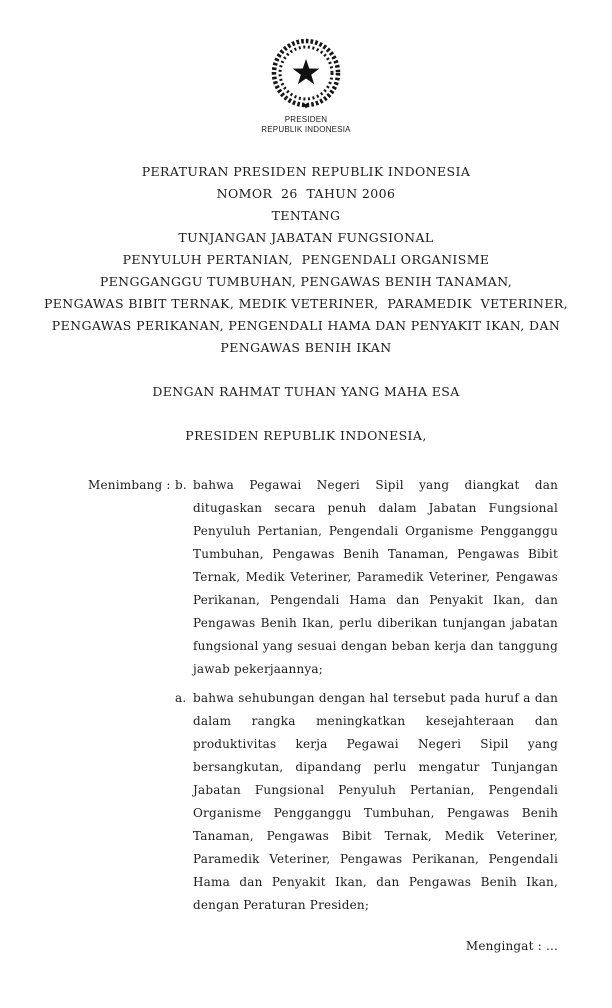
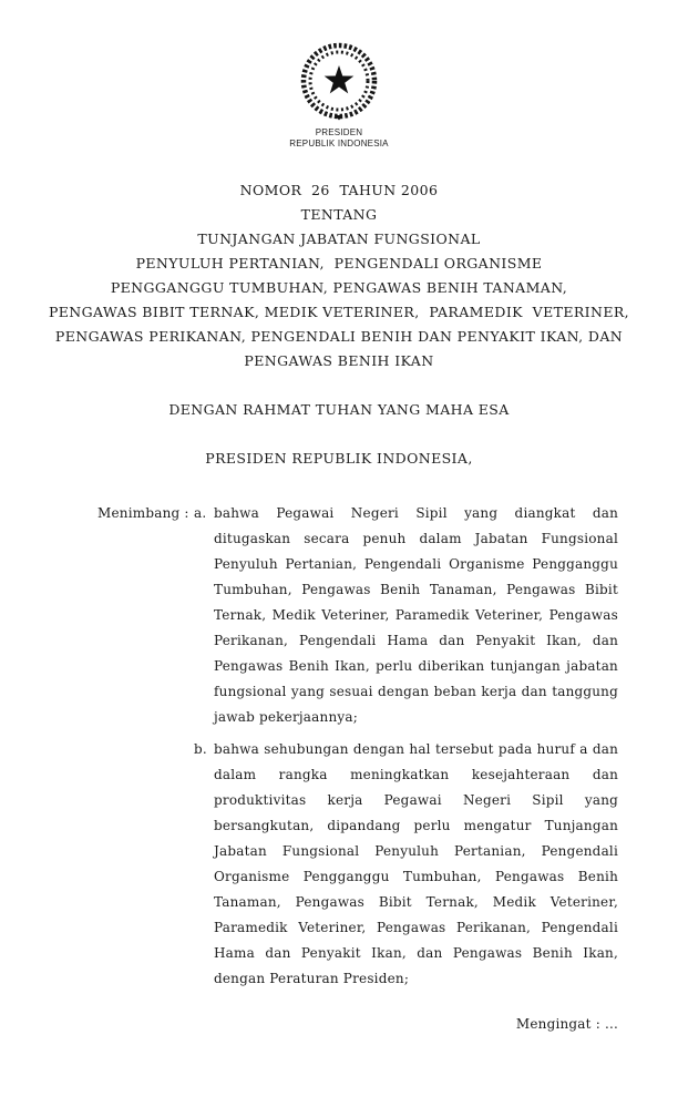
  PRESIDEN
  REPUBLIK INDONESIA
- PERATURAN PRESIDEN REPUBLIK INDONESIA
  NOMOR 26 TAHUN 2006
  TENTANG
  TUNJANGAN JABATAN FUNGSIONAL
  PENYULUH PERTANIAN, PENGENDALI ORGANISME
  PENGGANGGU TUMBUHAN, PENGAWAS BENIH TANAMAN,
  PENGAWAS BIBIT TERNAK, MEDIK VETERINER, PARAMEDIK VETERINER,
- PENGAWAS PERIKANAN, PENGENDALI HAMA DAN PENYAKIT IKAN, DAN
+ PENGAWAS PERIKANAN, PENGENDALI BENIH DAN PENYAKIT IKAN, DAN
  PENGAWAS BENIH IKAN
  DENGAN RAHMAT TUHAN YANG MAHA ESA
  PRESIDEN REPUBLIK INDONESIA,
  Menimbang :
- b.
+ a.
  bahwa Pegawai Negeri Sipil yang diangkat dan ditugaskan secara penuh dalam Jabatan Fungsional Penyuluh Pertanian, Pengendali Organisme Pengganggu Tumbuhan, Pengawas Benih Tanaman, Pengawas Bibit Ternak, Medik Veteriner, Paramedik Veteriner, Pengawas Perikanan, Pengendali Hama dan Penyakit Ikan, dan Pengawas Benih Ikan, perlu diberikan tunjangan jabatan fungsional yang sesuai dengan beban kerja dan tanggung jawab pekerjaannya;
- a.
+ b.
  bahwa sehubungan dengan hal tersebut pada huruf a dan dalam rangka meningkatkan kesejahteraan dan produktivitas kerja Pegawai Negeri Sipil yang bersangkutan, dipandang perlu mengatur Tunjangan Jabatan Fungsional Penyuluh Pertanian, Pengendali Organisme Pengganggu Tumbuhan, Pengawas Benih Tanaman, Pengawas Bibit Ternak, Medik Veteriner, Paramedik Veteriner, Pengawas Perikanan, Pengendali Hama dan Penyakit Ikan, dan Pengawas Benih Ikan, dengan Peraturan Presiden;
  Mengingat : ...
